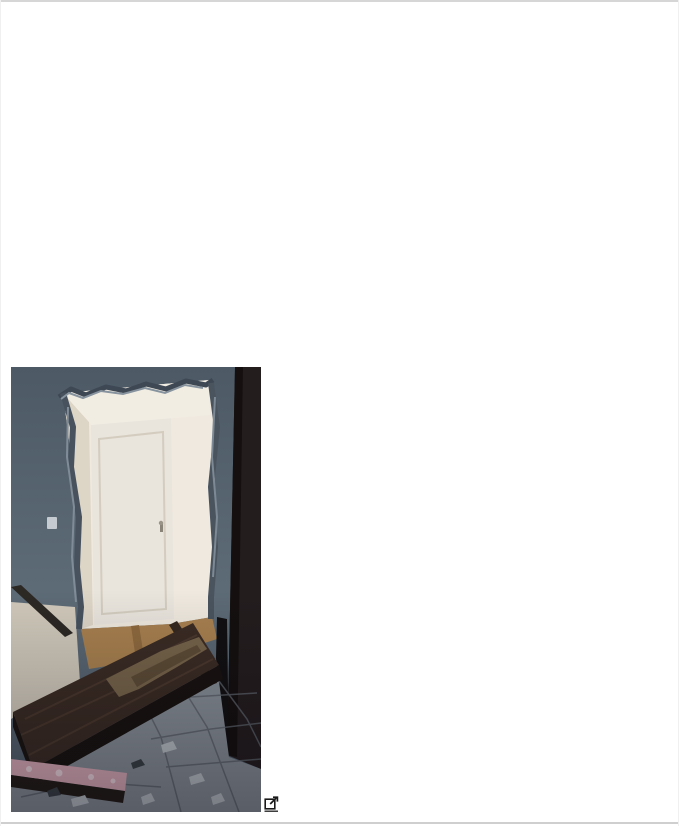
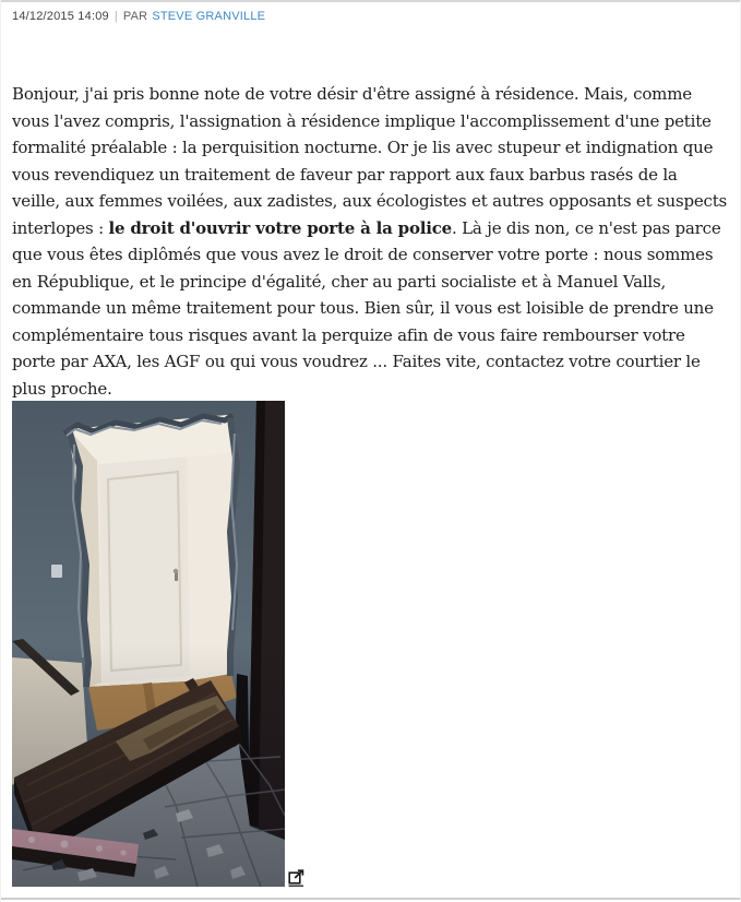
+ 14/12/2015 14:09 | PAR STEVE GRANVILLE
+ Bonjour, j'ai pris bonne note de votre désir d'être assigné à résidence. Mais, comme vous l'avez compris, l'assignation à résidence implique l'accomplissement d'une petite formalité préalable : la perquisition nocturne. Or je lis avec stupeur et indignation que vous revendiquez un traitement de faveur par rapport aux faux barbus rasés de la veille, aux femmes voilées, aux zadistes, aux écologistes et autres opposants et suspects interlopes : le droit d'ouvrir votre porte à la police. Là je dis non, ce n'est pas parce que vous êtes diplômés que vous avez le droit de conserver votre porte : nous sommes en République, et le principe d'égalité, cher au parti socialiste et à Manuel Valls, commande un même traitement pour tous. Bien sûr, il vous est loisible de prendre une complémentaire tous risques avant la perquize afin de vous faire rembourser votre porte par AXA, les AGF ou qui vous voudrez ... Faites vite, contactez votre courtier le plus proche.
